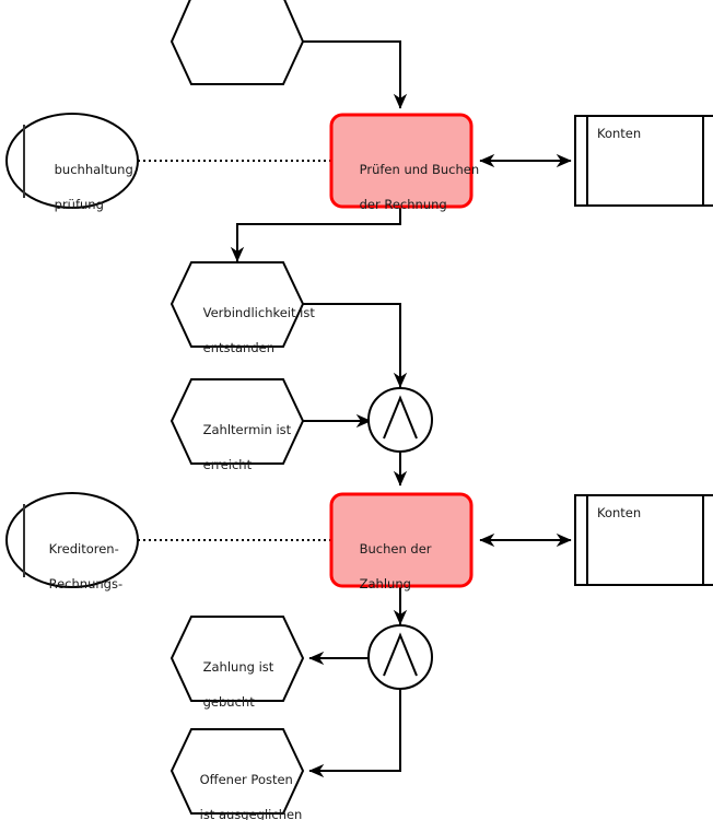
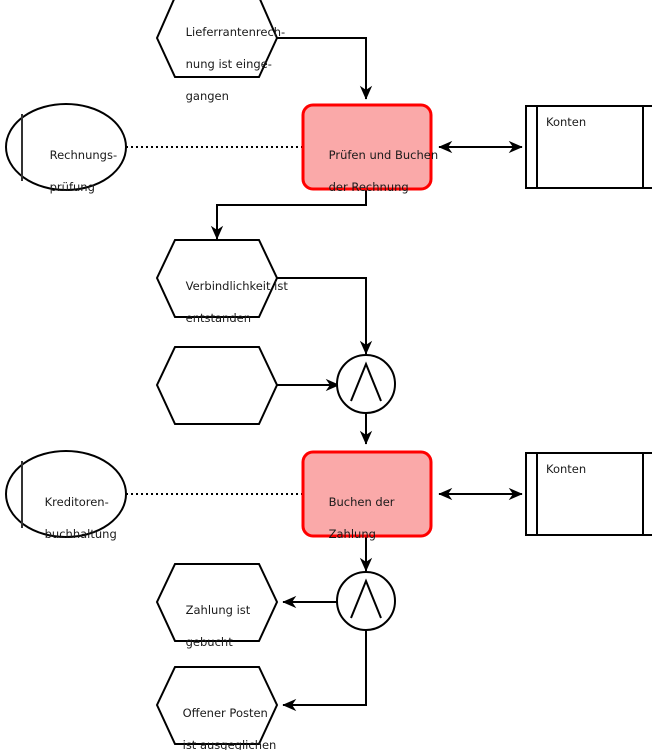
+ Lieferrantenrech-
+ nung ist einge-
+ gangen
  Prüfen und Buchen
  der Rechnung
- buchhaltung
+ Rechnungs-
  prüfung
  Konten
  Verbindlichkeit ist
  entstanden
- Zahltermin ist
- erreicht
  Buchen der
  Zahlung
  Kreditoren-
- Rechnungs-
+ buchhaltung
  Konten
  Zahlung ist
  gebucht
  Offener Posten
  ist ausgeglichen
